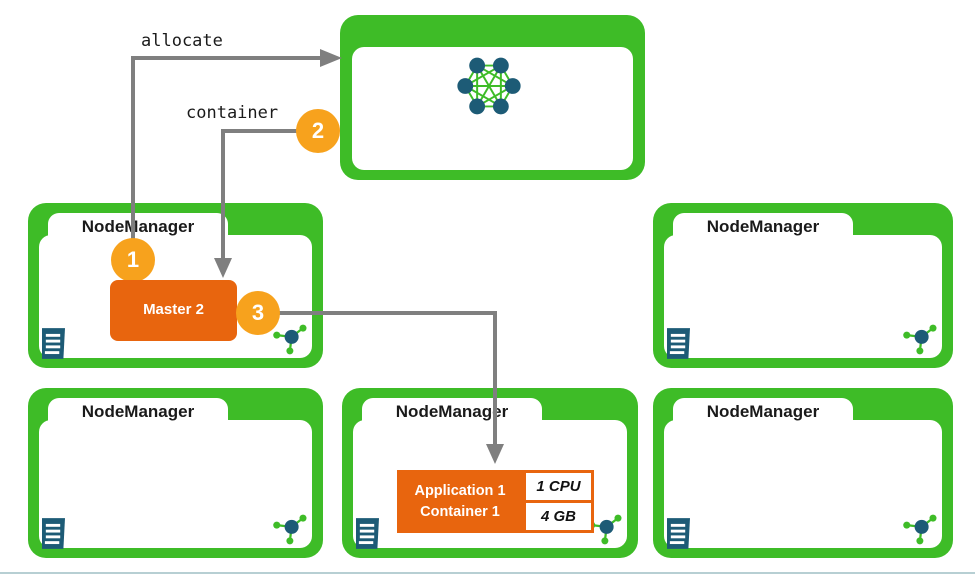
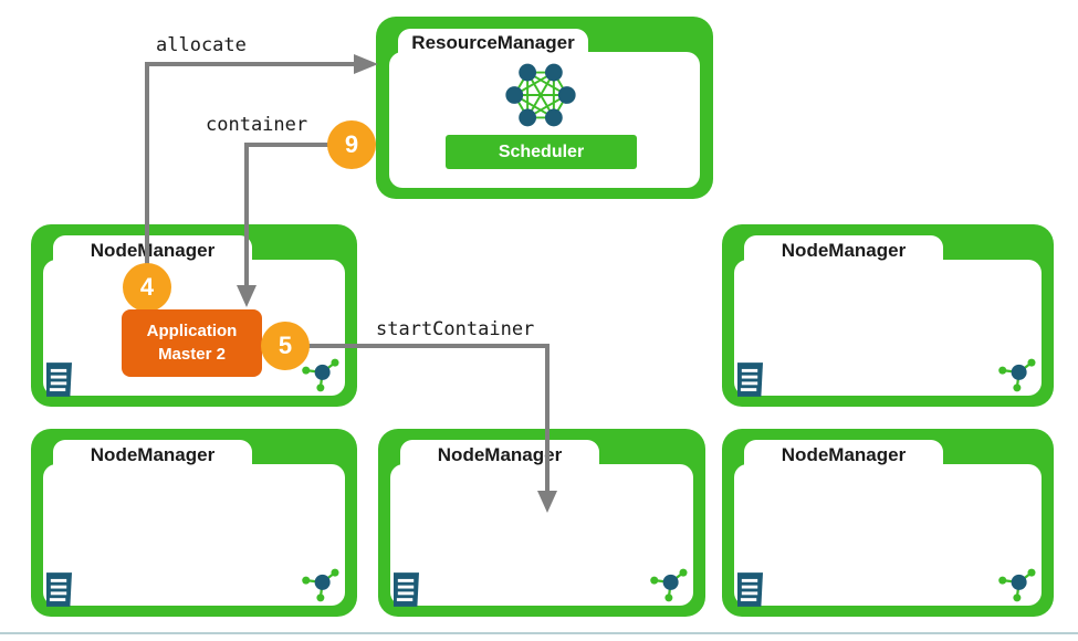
+ ResourceManager
+ Scheduler
  Nodeanager
- 1
+ 4
+ Application
  Master 2
- 3
+ 5
  NodeManager
  NodeManager
  NodeManagr
- Application 1
- Container 1
- 1 CPU
- 4 GB
  NodeManager
- 2
+ 9
  allocate
  container
+ startContainer
